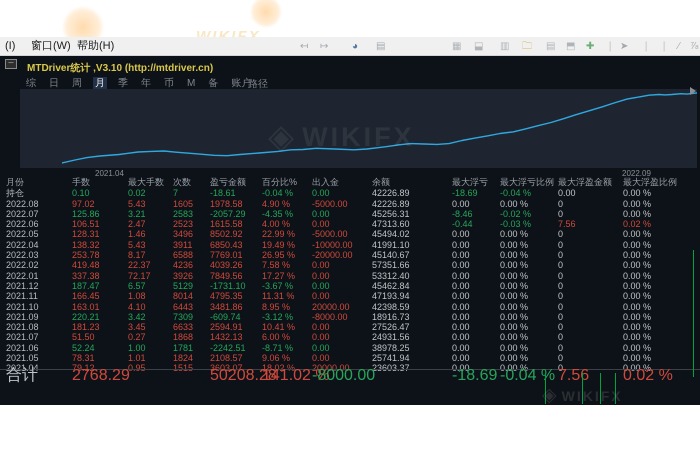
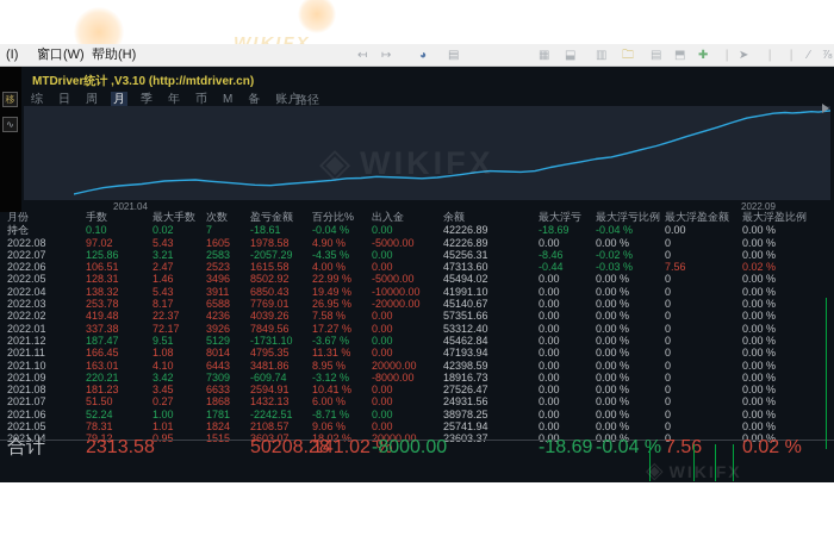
  (I)
  窗口(W)
  帮助(H)
  ↤
  ↦
  ◕
  ▤
  ▦
  ⬓
  ▥
  🗀
  ▤
  ⬒
  ✚
  ❘
  ➤
  ❘
  ❘
  ∕
  ⅞
  MTDriver统计 ,V3.10 (http://mtdriver.cn)
+ 移
+ ∿
  综
  日
  周
  月
  季
  年
  币
  M
  备
  账户
  路径
  ◈
  WIKIFX
  2021.04
  2022.09
  月份
  手数
  最大手数
  次数
  盈亏金额
  百分比%
  出入金
  余额
  最大浮亏
  最大浮亏比例
  最大浮盈金额
  最大浮盈比例
  持仓
  0.10
  0.02
  7
  -18.61
  -0.04 %
  0.00
  42226.89
  -18.69
  -0.04 %
  0.00
  0.00 %
  2022.08
  97.02
  5.43
  1605
  1978.58
  4.90 %
  -5000.00
  42226.89
  0.00
  0.00 %
  0
  0.00 %
  2022.07
  125.86
  3.21
  2583
  -2057.29
  -4.35 %
  0.00
  45256.31
  -8.46
  -0.02 %
  0
  0.00 %
  2022.06
  106.51
  2.47
  2523
  1615.58
  4.00 %
  0.00
  47313.60
  -0.44
  -0.03 %
  7.56
  0.02 %
  2022.05
  128.31
  1.46
  3496
  8502.92
  22.99 %
  -5000.00
  45494.02
  0.00
  0.00 %
  0
  0.00 %
  2022.04
  138.32
  5.43
  3911
  6850.43
  19.49 %
  -10000.00
  41991.10
  0.00
  0.00 %
  0
  0.00 %
  2022.03
  253.78
  8.17
  6588
  7769.01
  26.95 %
  -20000.00
  45140.67
  0.00
  0.00 %
  0
  0.00 %
  2022.02
  419.48
  22.37
  4236
  4039.26
  7.58 %
  0.00
  57351.66
  0.00
  0.00 %
  0
  0.00 %
  2022.01
  337.38
  72.17
  3926
  7849.56
  17.27 %
  0.00
  53312.40
  0.00
  0.00 %
  0
  0.00 %
  2021.12
  187.47
- 6.57
+ 9.51
  5129
  -1731.10
  -3.67 %
  0.00
  45462.84
  0.00
  0.00 %
  0
  0.00 %
  2021.11
  166.45
  1.08
  8014
  4795.35
  11.31 %
  0.00
  47193.94
  0.00
  0.00 %
  0
  0.00 %
  2021.10
  163.01
  4.10
  6443
  3481.86
  8.95 %
  20000.00
  42398.59
  0.00
  0.00 %
  0
  0.00 %
  2021.09
  220.21
  3.42
  7309
  -609.74
  -3.12 %
  -8000.00
  18916.73
  0.00
  0.00 %
  0
  0.00 %
  2021.08
  181.23
  3.45
  6633
  2594.91
  10.41 %
  0.00
  27526.47
  0.00
  0.00 %
  0
  0.00 %
  2021.07
  51.50
  0.27
  1868
  1432.13
  6.00 %
  0.00
  24931.56
  0.00
  0.00 %
  0
  0.00 %
  2021.06
  52.24
  1.00
  1781
  -2242.51
  -8.71 %
  0.00
  38978.25
  0.00
  0.00 %
  0
  0.00 %
  2021.05
  78.31
  1.01
  1824
  2108.57
  9.06 %
  0.00
  25741.94
  0.00
  0.00 %
  0
  0.00 %
  合计
- 2768.29
+ 2313.58
  50208.
  141.02
  -8000.00
  -18.69
  -0.04 %
  7.56
  0.02 %
  ◈
  WIKIFX
